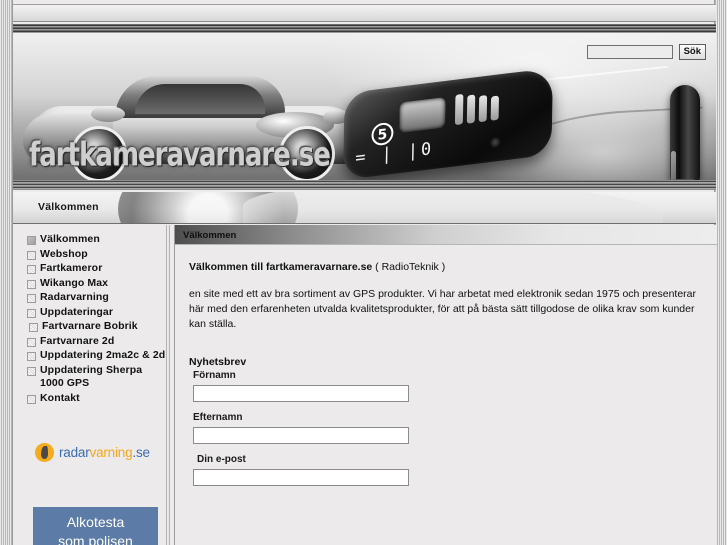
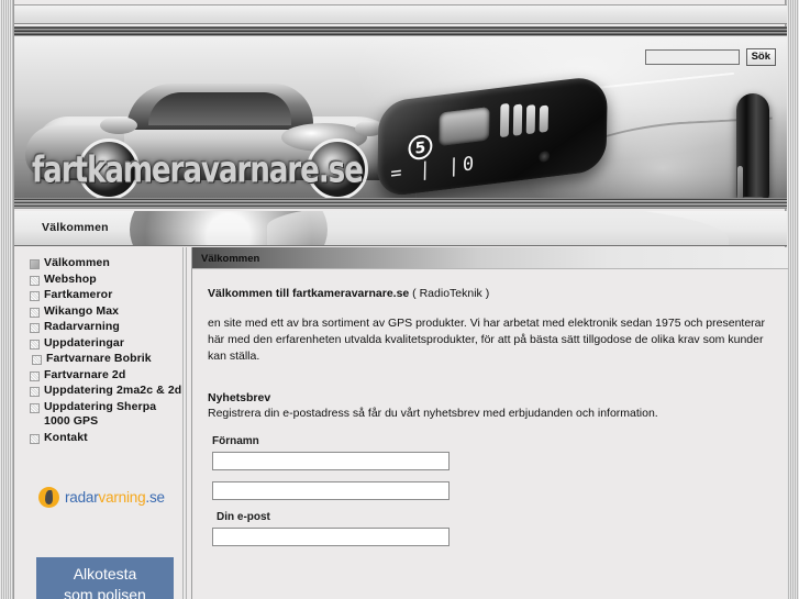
  fartkameravarnare.se
  Sök
  Välkommen
  Välkommen
  Webshop
  Fartkameror
  Wikango Max
  Radarvarning
  Uppdateringar
  Fartvarnare Bobrik
  Fartvarnare 2d
  Uppdatering 2ma2c & 2d
  Uppdatering Sherpa 1000 GPS
  Kontakt
  radarvarning.se
  Alkotesta
  som polisen
  Välkommen
  Välkommen till fartkameravarnare.se ( RadioTeknik )
  en site med ett av bra sortiment av GPS produkter. Vi har arbetat med elektronik sedan 1975 och presenterar här med den erfarenheten utvalda kvalitetsprodukter, för att på bästa sätt tillgodose de olika krav som kunder kan ställa.
  Nyhetsbrev
+ Registrera din e-postadress så får du vårt nyhetsbrev med erbjudanden och information.
  Förnamn
- Efternamn
  Din e-post
